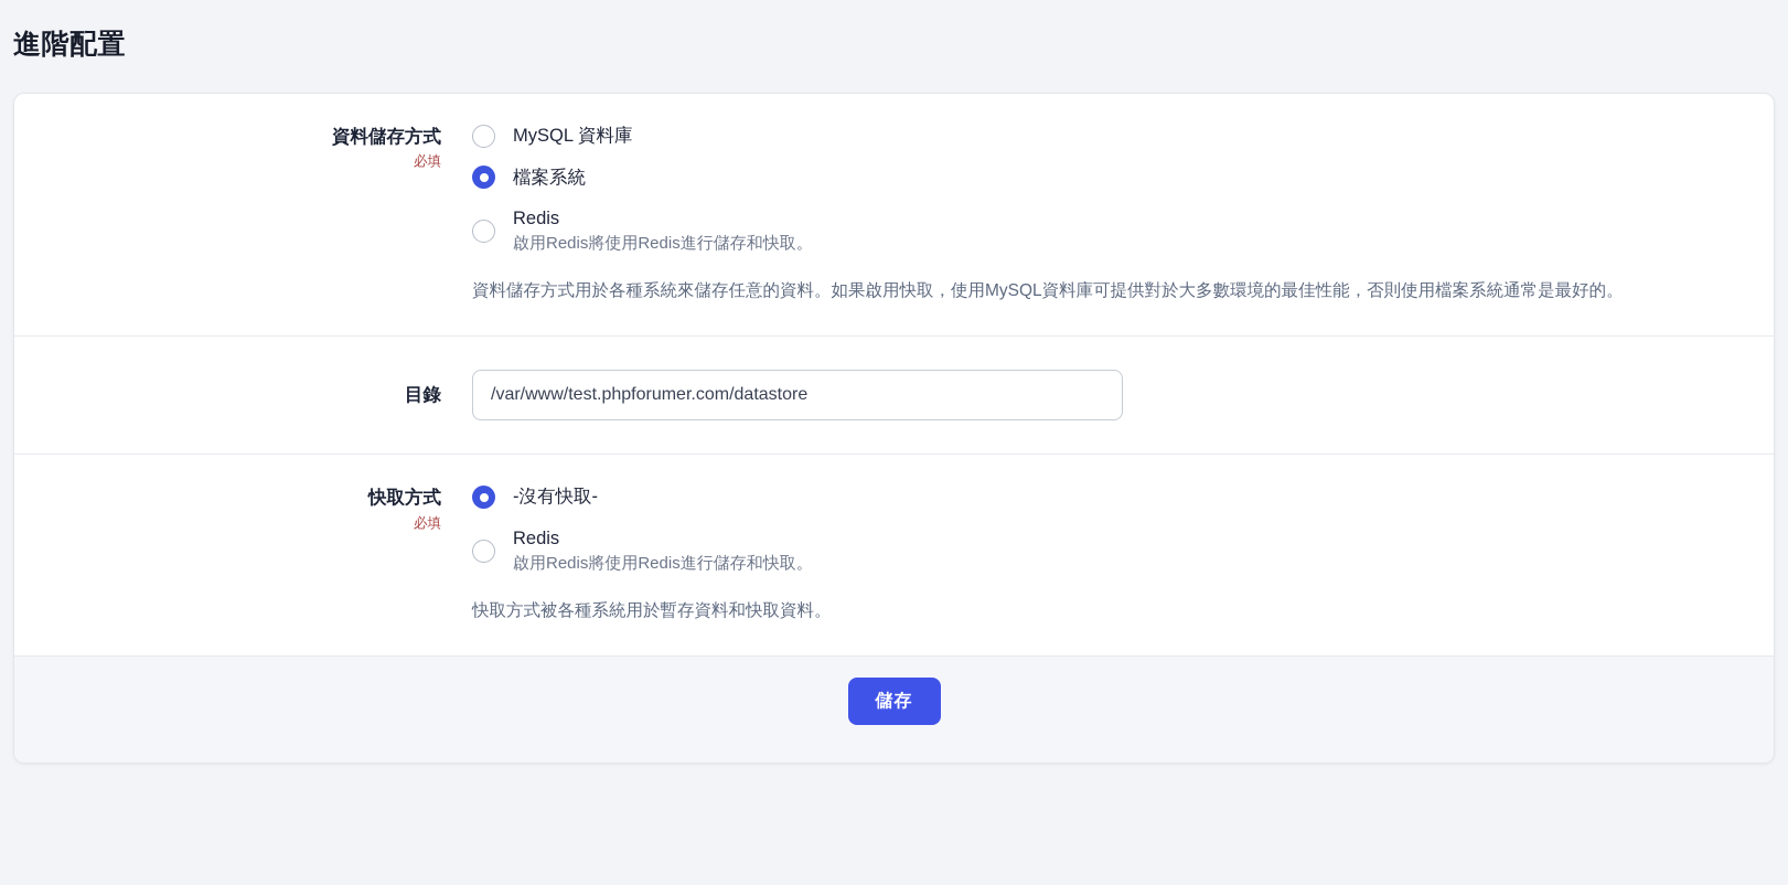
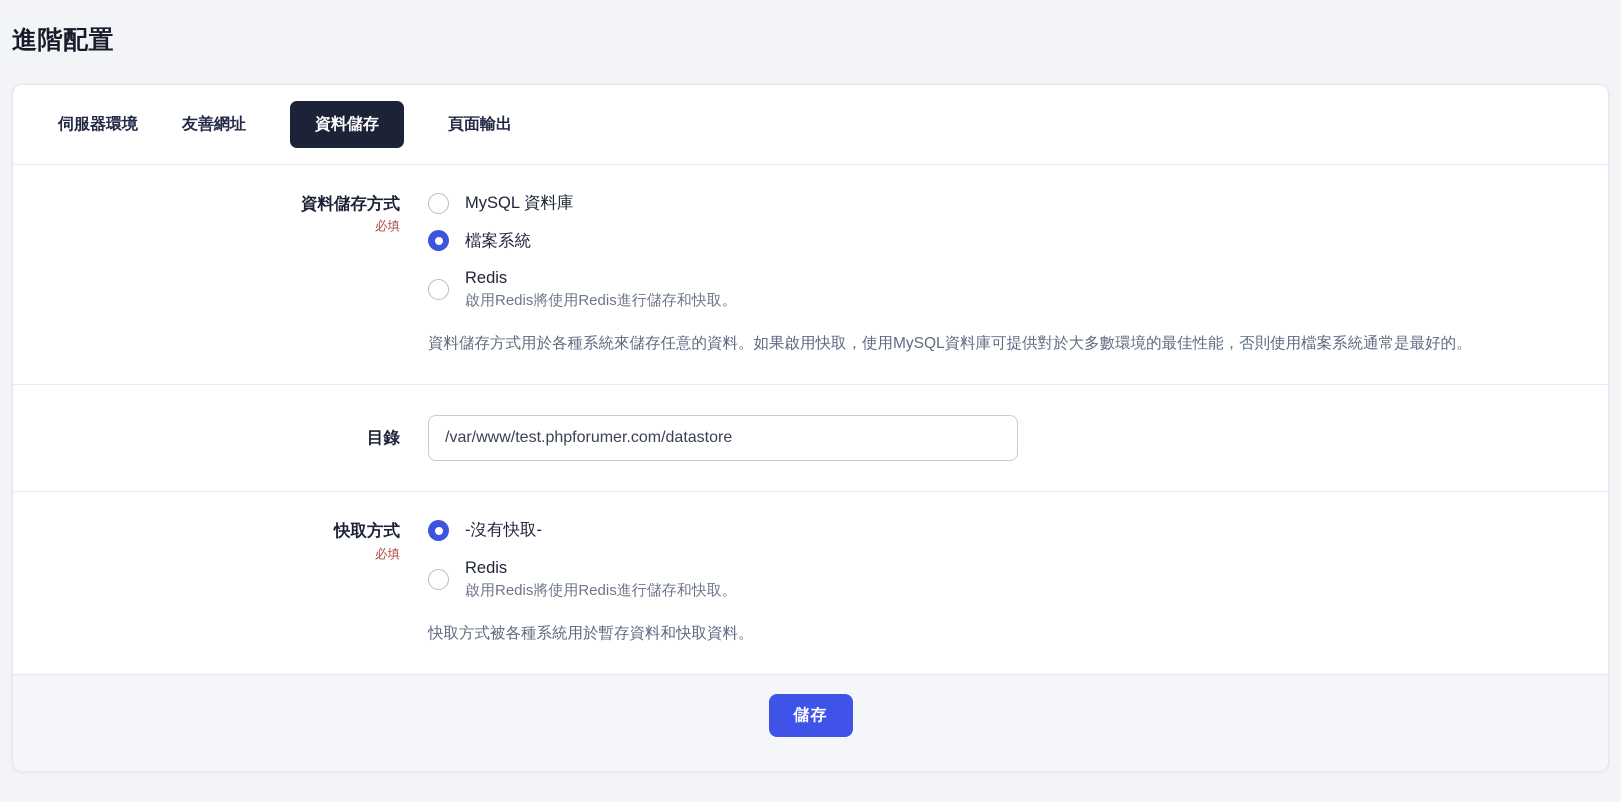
  進階配置
+ 伺服器環境
+ 友善網址
+ 資料儲存
+ 頁面輸出
  資料儲存方式
  必填
  MySQL 資料庫
  檔案系統
  Redis
  啟用Redis將使用Redis進行儲存和快取。
  資料儲存方式用於各種系統來儲存任意的資料。如果啟用快取，使用MySQL資料庫可提供對於大多數環境的最佳性能，否則使用檔案系統通常是最好的。
  目錄
  /var/www/test.phpforumer.com/datastore
  快取方式
  必填
  -沒有快取-
  Redis
  啟用Redis將使用Redis進行儲存和快取。
  快取方式被各種系統用於暫存資料和快取資料。
  儲存
